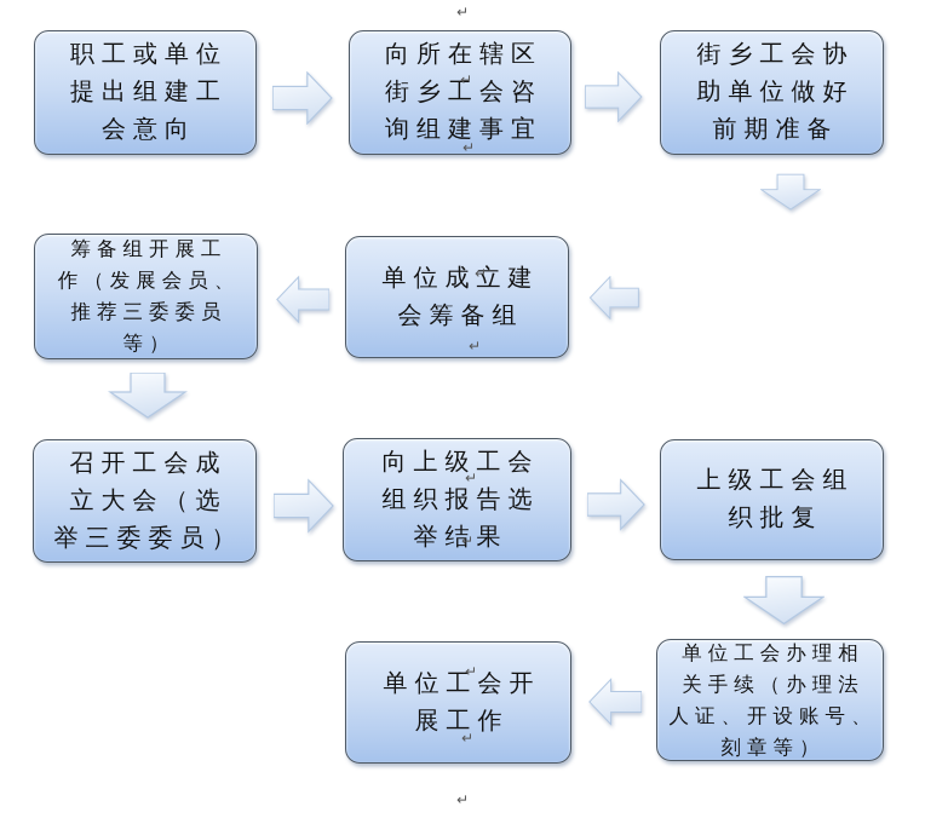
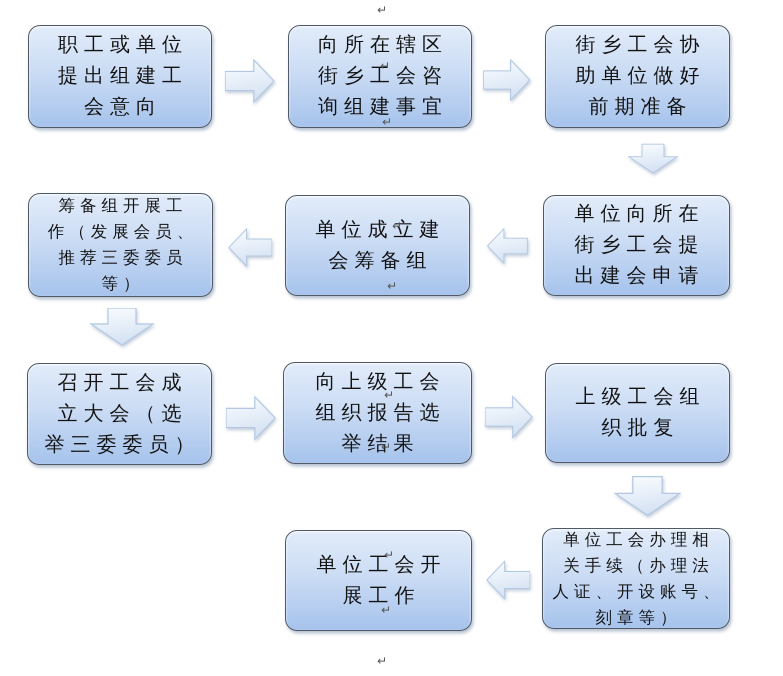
  职工或单位
  提出组建工
  会意向
  向所在辖区
  街乡工会咨
  询组建事宜
  街乡工会协
  助单位做好
  前期准备
+ 单位向所在
+ 街乡工会提
+ 出建会申请
  单位成立建
  会筹备组
  筹备组开展工
  作（发展会员、
  推荐三委委员
  等）
  召开工会成
  立大会（选
  举三委委员）
  向上级工会
  组织报告选
  举结果
  上级工会组
  织批复
  单位工会办理相
  关手续（办理法
  人证、开设账号、
  刻章等）
  单位工会开
  展工作
  ↵
  ↵
  ↵
  ↵
  ↵
  ↵
  ↵
  ↵
  ↵
  ↵
